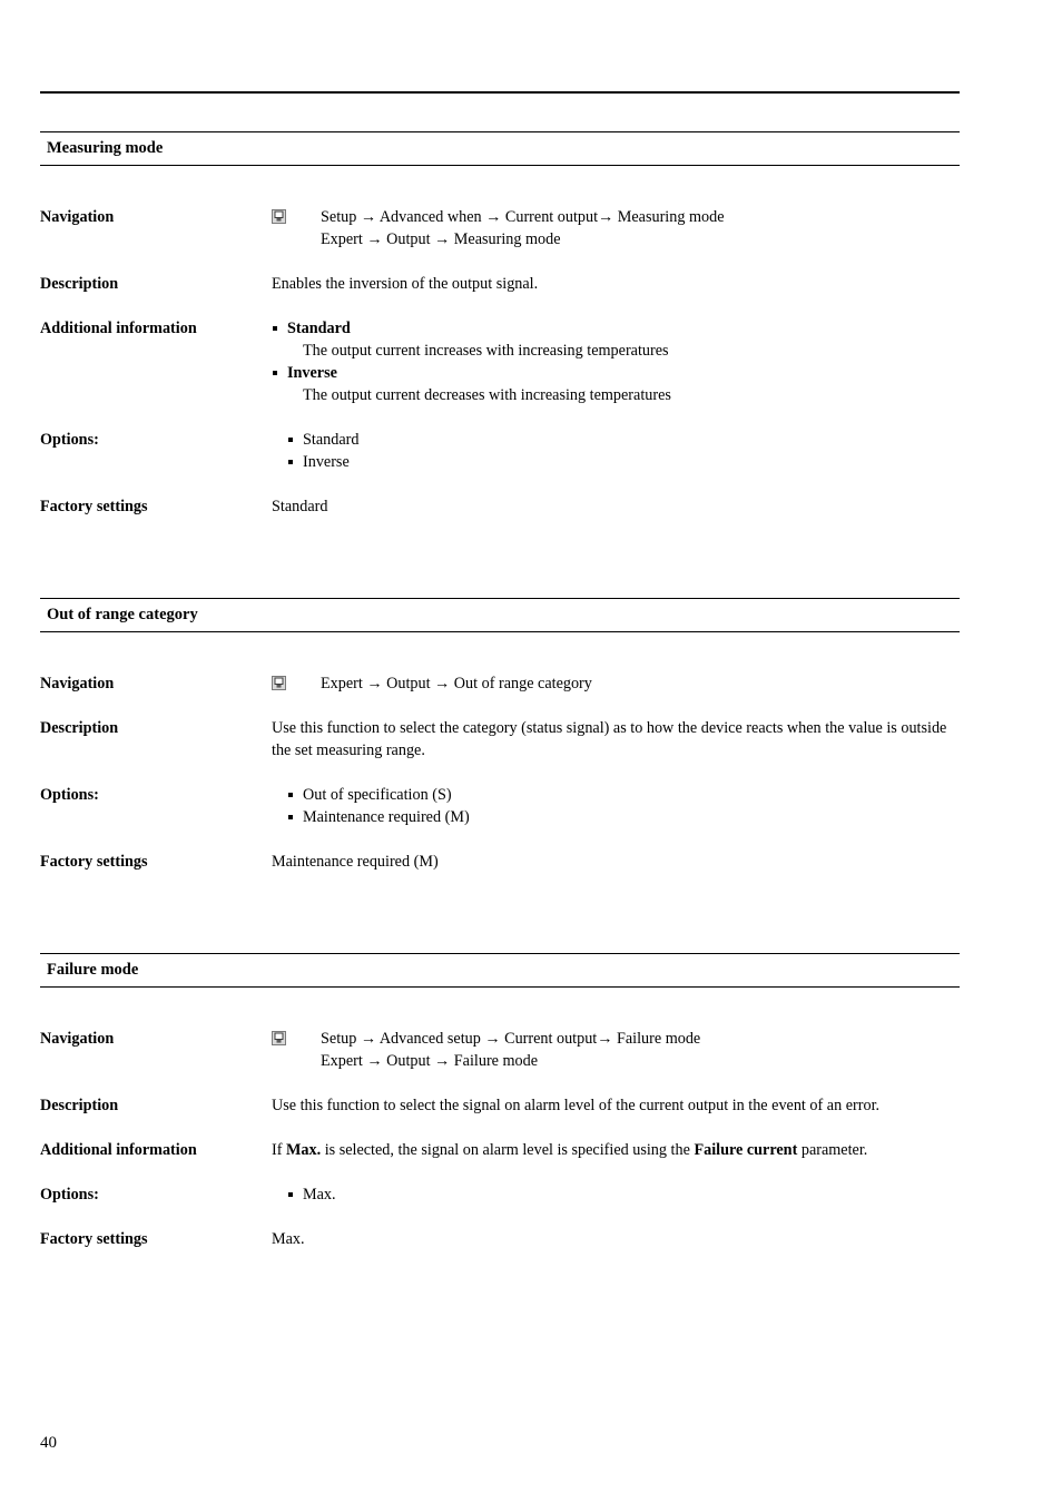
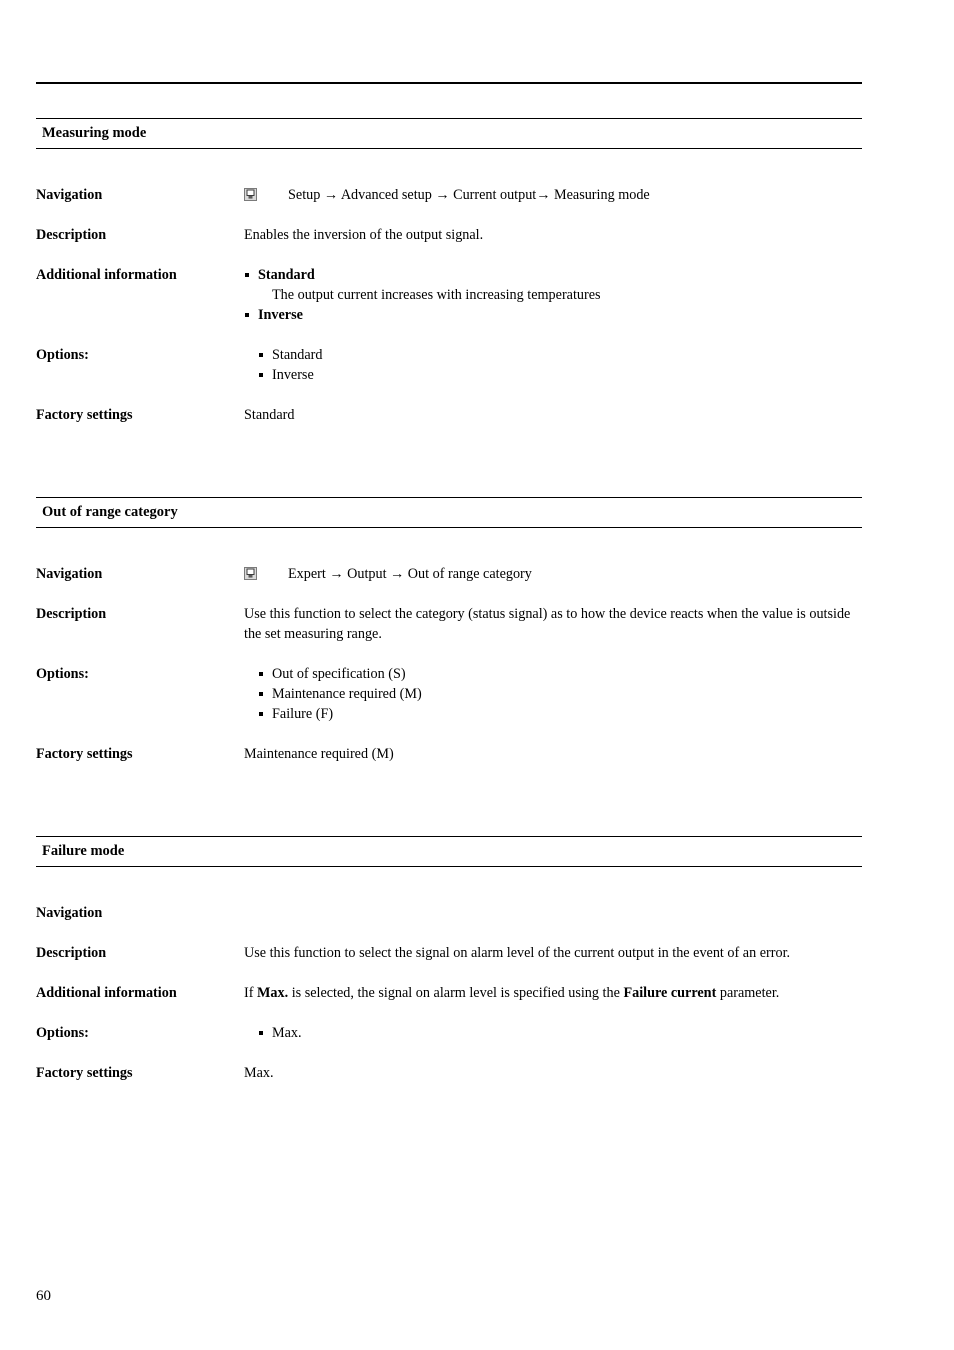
  Measuring mode
  Navigation
- Setup → Advanced when → Current output→ Measuring mode
+ Setup → Advanced setup → Current output→ Measuring mode
- Expert → Output → Measuring mode
  Description
  Enables the inversion of the output signal.
  Additional information
  Standard
  The output current increases with increasing temperatures
  Inverse
- The output current decreases with increasing temperatures
  Options:
  Standard
  Inverse
  Factory settings
  Standard
  Out of range category
  Navigation
  Expert → Output → Out of range category
  Description
  Use this function to select the category (status signal) as to how the device reacts when the value is outside the set measuring range.
  Options:
  Out of specification (S)
  Maintenance required (M)
+ Failure (F)
  Factory settings
  Maintenance required (M)
  Failure mode
  Navigation
- Setup → Advanced setup → Current output→ Failure mode
- Expert → Output → Failure mode
  Description
  Use this function to select the signal on alarm level of the current output in the event of an error.
  Additional information
  If Max. is selected, the signal on alarm level is specified using the Failure current parameter.
  Options:
  Max.
  Factory settings
  Max.
- 40
+ 60
